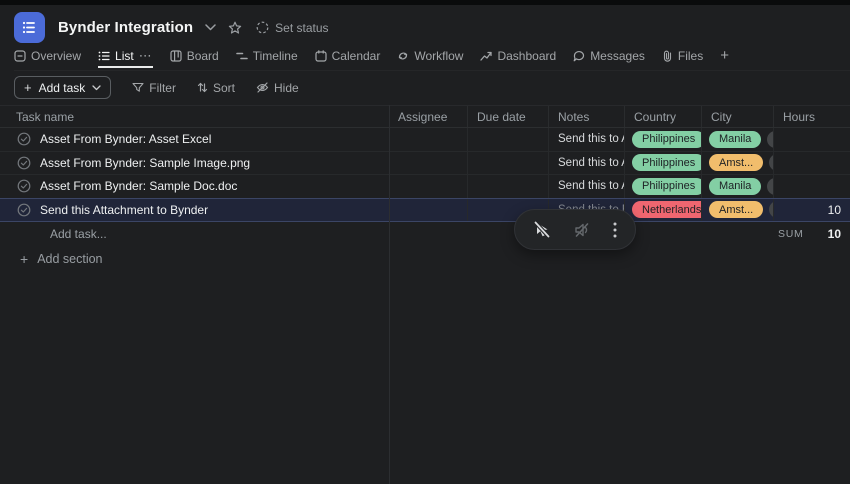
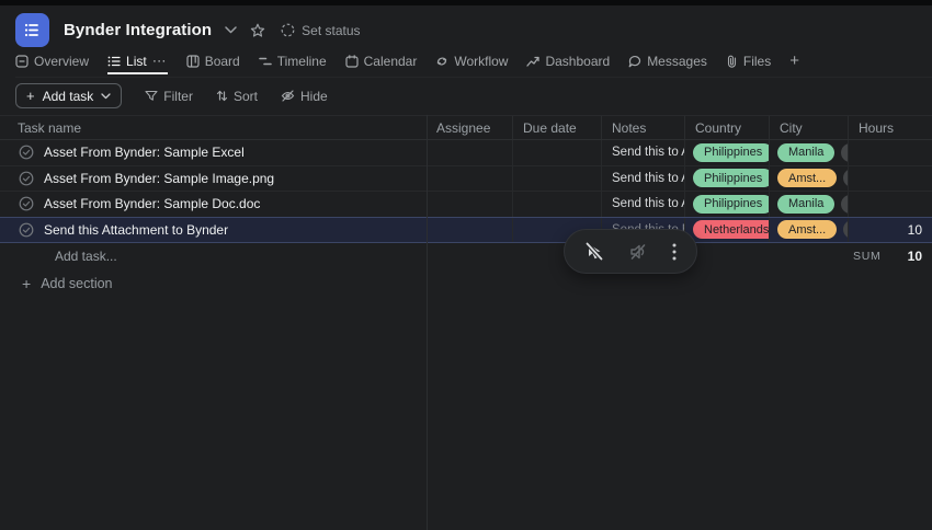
  Bynder Integration
  Set status
  Overview
  List
  ⋯
  Board
  Timeline
  Calendar
  Workflow
  Dashboard
  Messages
  Files
  +
  +
  Add task
  Filter
  Sort
  Hide
  Task name
  Assignee
  Due date
  Notes
  Country
  City
  Hours
- Asset From Bynder: Asset Excel
+ Asset From Bynder: Sample Excel
  Philippines
  Manila
  Asset From Bynder: Sample Image.png
  Philippines
  Amst...
  Asset From Bynder: Sample Doc.doc
  Philippines
  Manila
  Send this Attachment to Bynder
  Netherlands
  Amst...
  10
  Add task...
  SUM
  10
  +
  Add section
